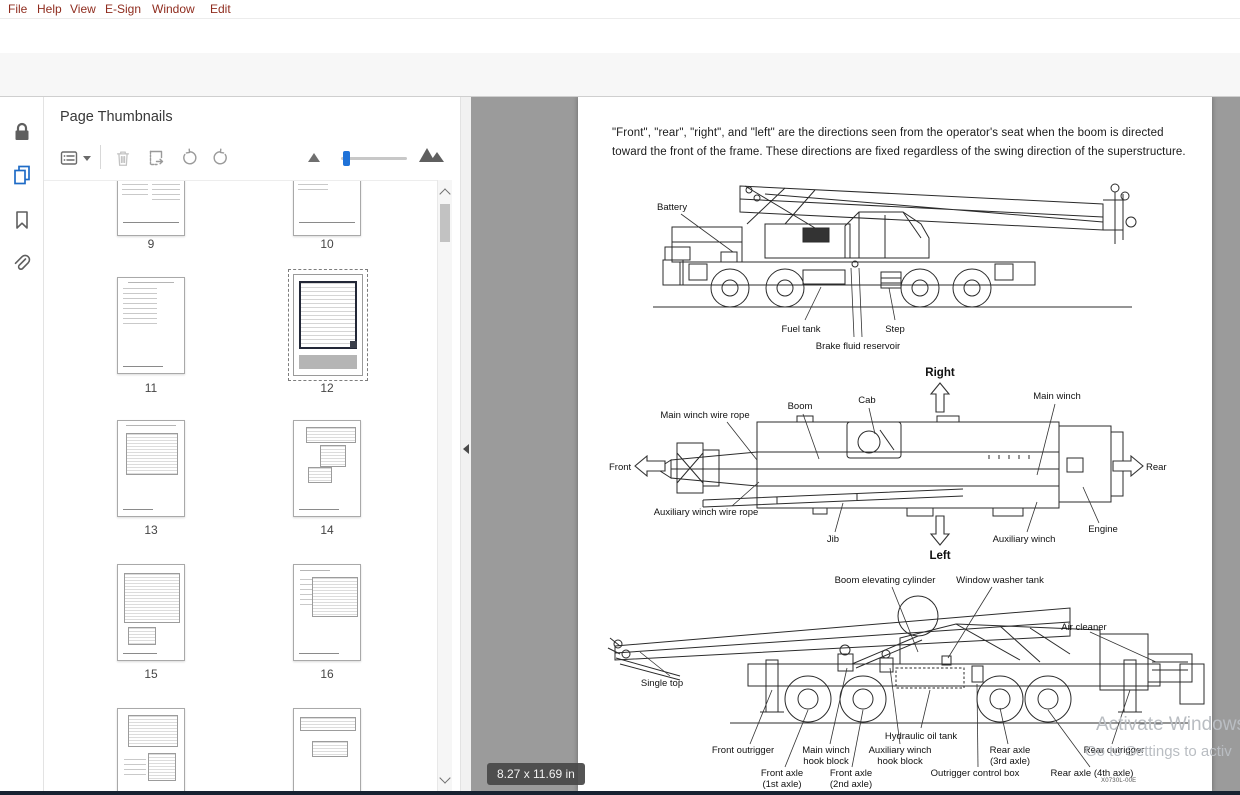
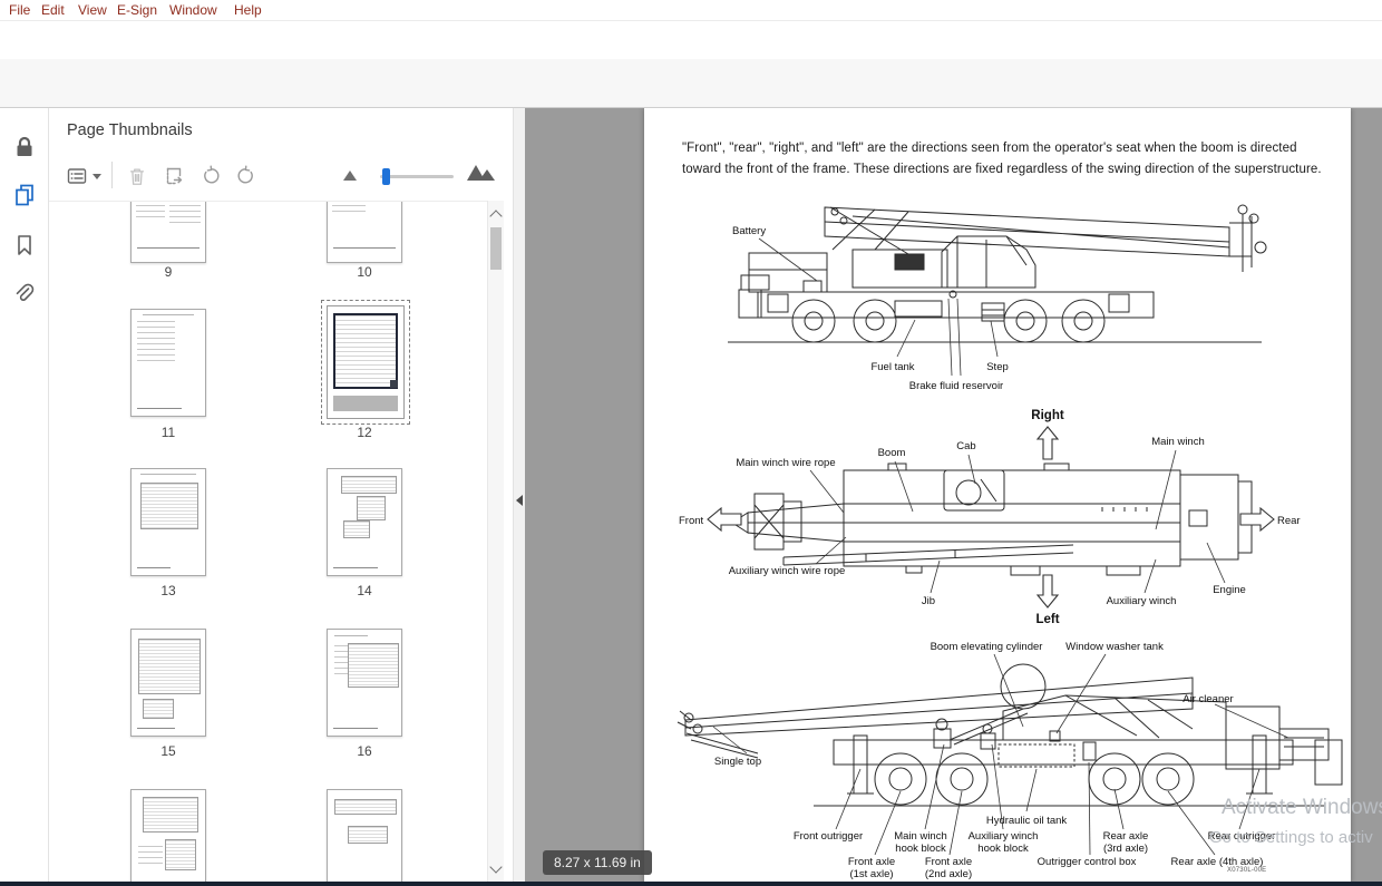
  File
- Help
+ Edit
  View
  E-Sign
  Window
- Edit
+ Help
  Page Thumbnails
  9
  10
  11
  12
  13
  14
  15
  16
  "Front", "rear", "right", and "left" are the directions seen from the operator's seat when the boom is directed
  toward the front of the frame. These directions are fixed regardless of the swing direction of the superstructure.
  Battery
  Fuel tank
  Brake fluid reservoir
  Step
  Right
  Left
  Front
  Rear
  Main winch wire rope
  Boom
  Cab
  Main winch
  Auxiliary winch wire rope
  Jib
  Auxiliary winch
  Engine
  Boom elevating cylinder
  Window washer tank
  Air cleaner
  Single top
  Front outrigger
  Main winch
  hook block
  Auxiliary winch
  hook block
  Hydraulic oil tank
  Rear axle
  (3rd axle)
  Rear outrigger
  Front axle
  (1st axle)
  Front axle
  (2nd axle)
  Outrigger control box
  Rear axle (4th axle)
  Activate Window
  Go to Settings to activ
  8.27 x 11.69 in
